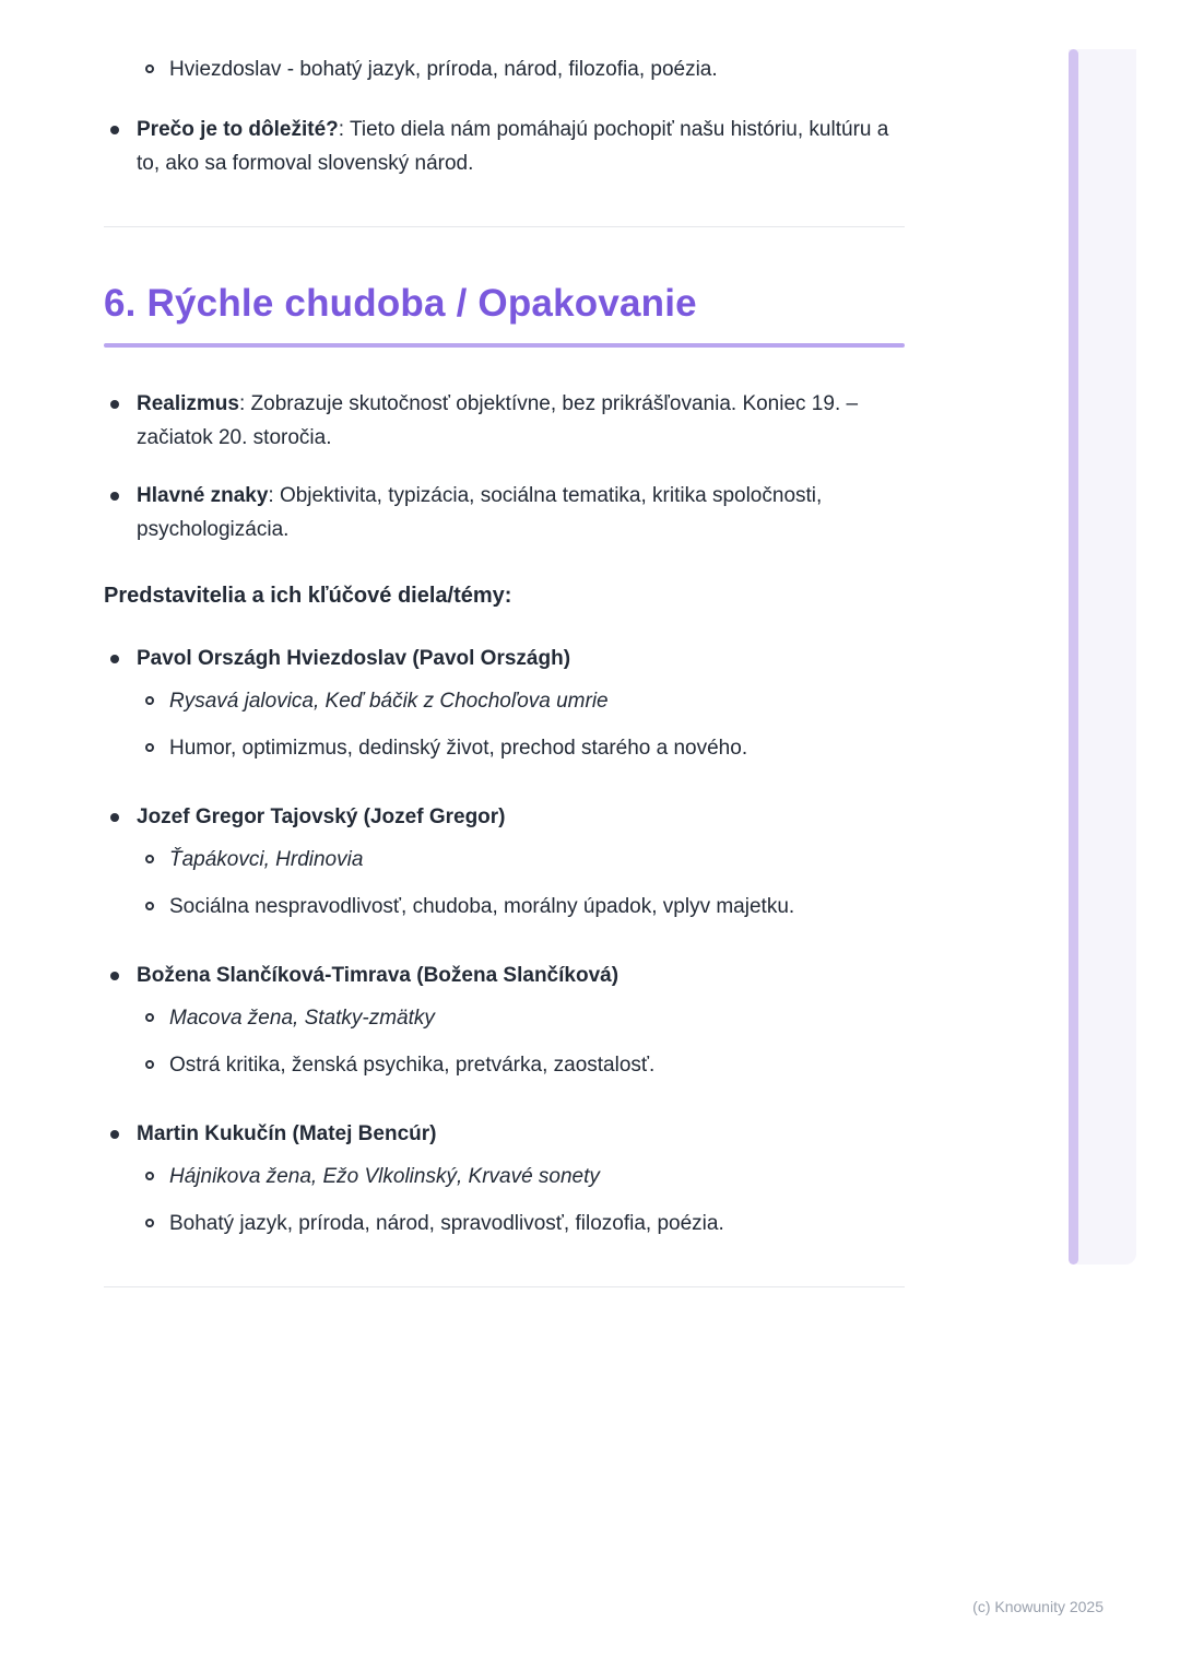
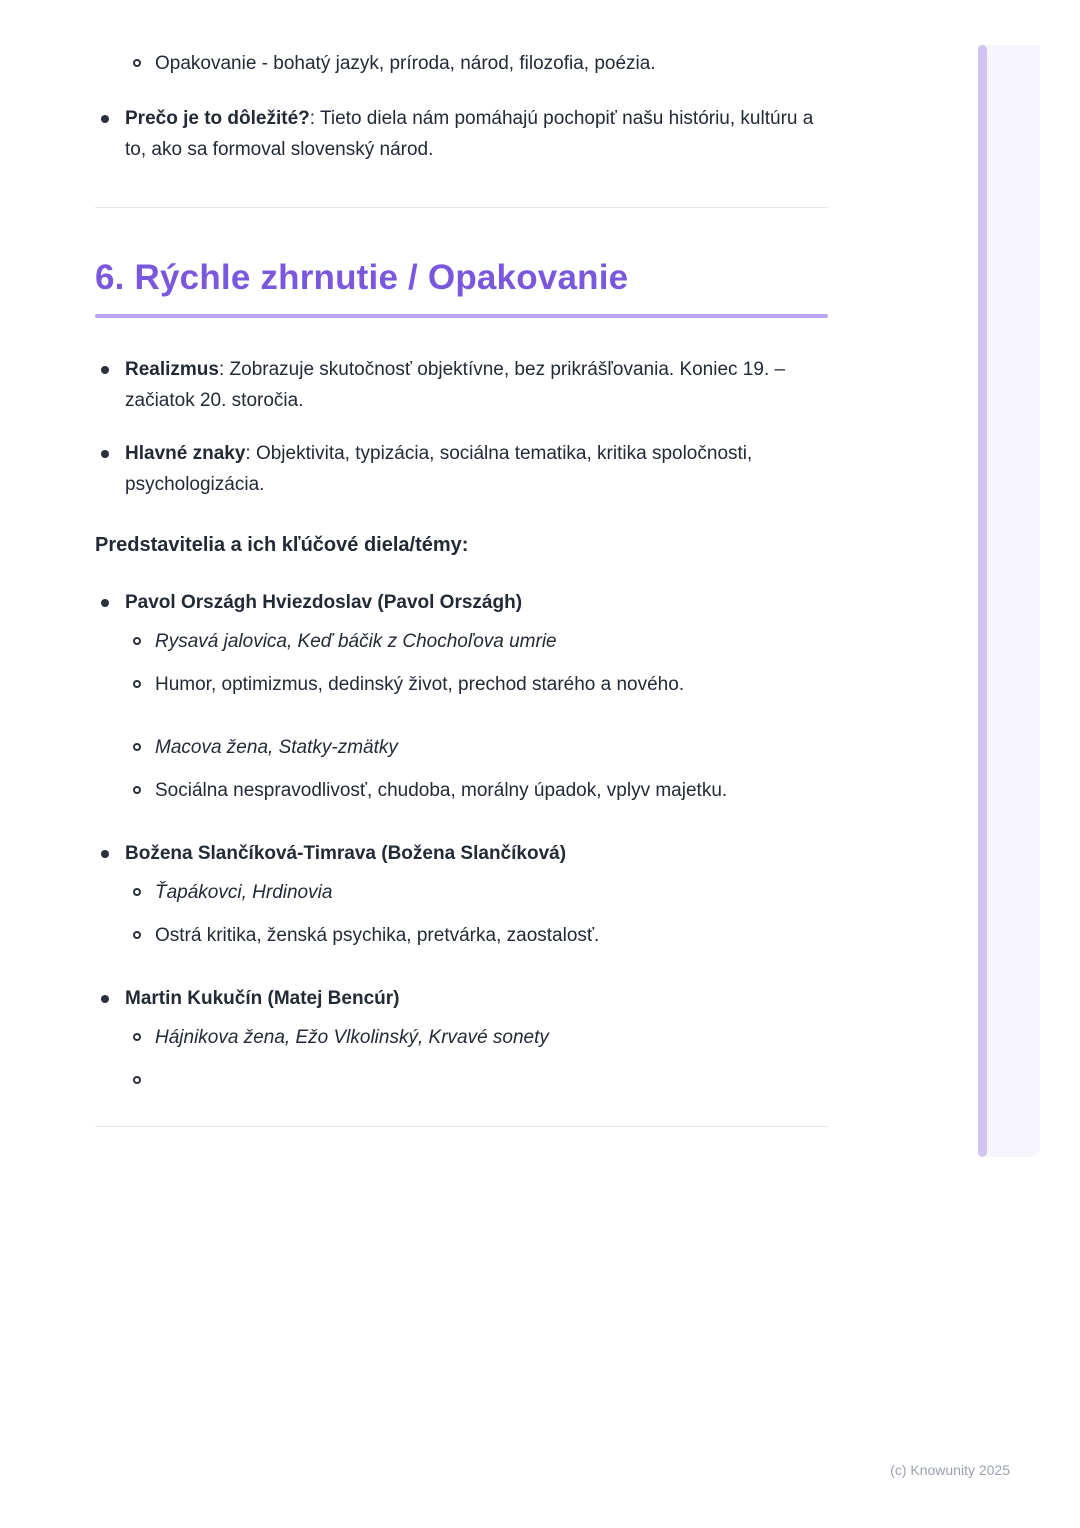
- Hviezdoslav - bohatý jazyk, príroda, národ, filozofia, poézia.
+ Opakovanie - bohatý jazyk, príroda, národ, filozofia, poézia.
  Prečo je to dôležité?: Tieto diela nám pomáhajú pochopiť našu históriu, kultúru a to, ako sa formoval slovenský národ.
- 6. Rýchle chudoba / Opakovanie
+ 6. Rýchle zhrnutie / Opakovanie
  Realizmus: Zobrazuje skutočnosť objektívne, bez prikrášľovania. Koniec 19. – začiatok 20. storočia.
  Hlavné znaky: Objektivita, typizácia, sociálna tematika, kritika spoločnosti, psychologizácia.
  Predstavitelia a ich kľúčové diela/témy:
  Pavol Országh Hviezdoslav (Pavol Országh)
  Rysavá jalovica, Keď báčik z Chochoľova umrie
  Humor, optimizmus, dedinský život, prechod starého a nového.
- Jozef Gregor Tajovský (Jozef Gregor)
- Ťapákovci, Hrdinovia
+ Macova žena, Statky-zmätky
  Sociálna nespravodlivosť, chudoba, morálny úpadok, vplyv majetku.
  Božena Slančíková-Timrava (Božena Slančíková)
- Macova žena, Statky-zmätky
+ Ťapákovci, Hrdinovia
  Ostrá kritika, ženská psychika, pretvárka, zaostalosť.
  Martin Kukučín (Matej Bencúr)
  Hájnikova žena, Ežo Vlkolinský, Krvavé sonety
- Bohatý jazyk, príroda, národ, spravodlivosť, filozofia, poézia.
  (c) Knowunity 2025
